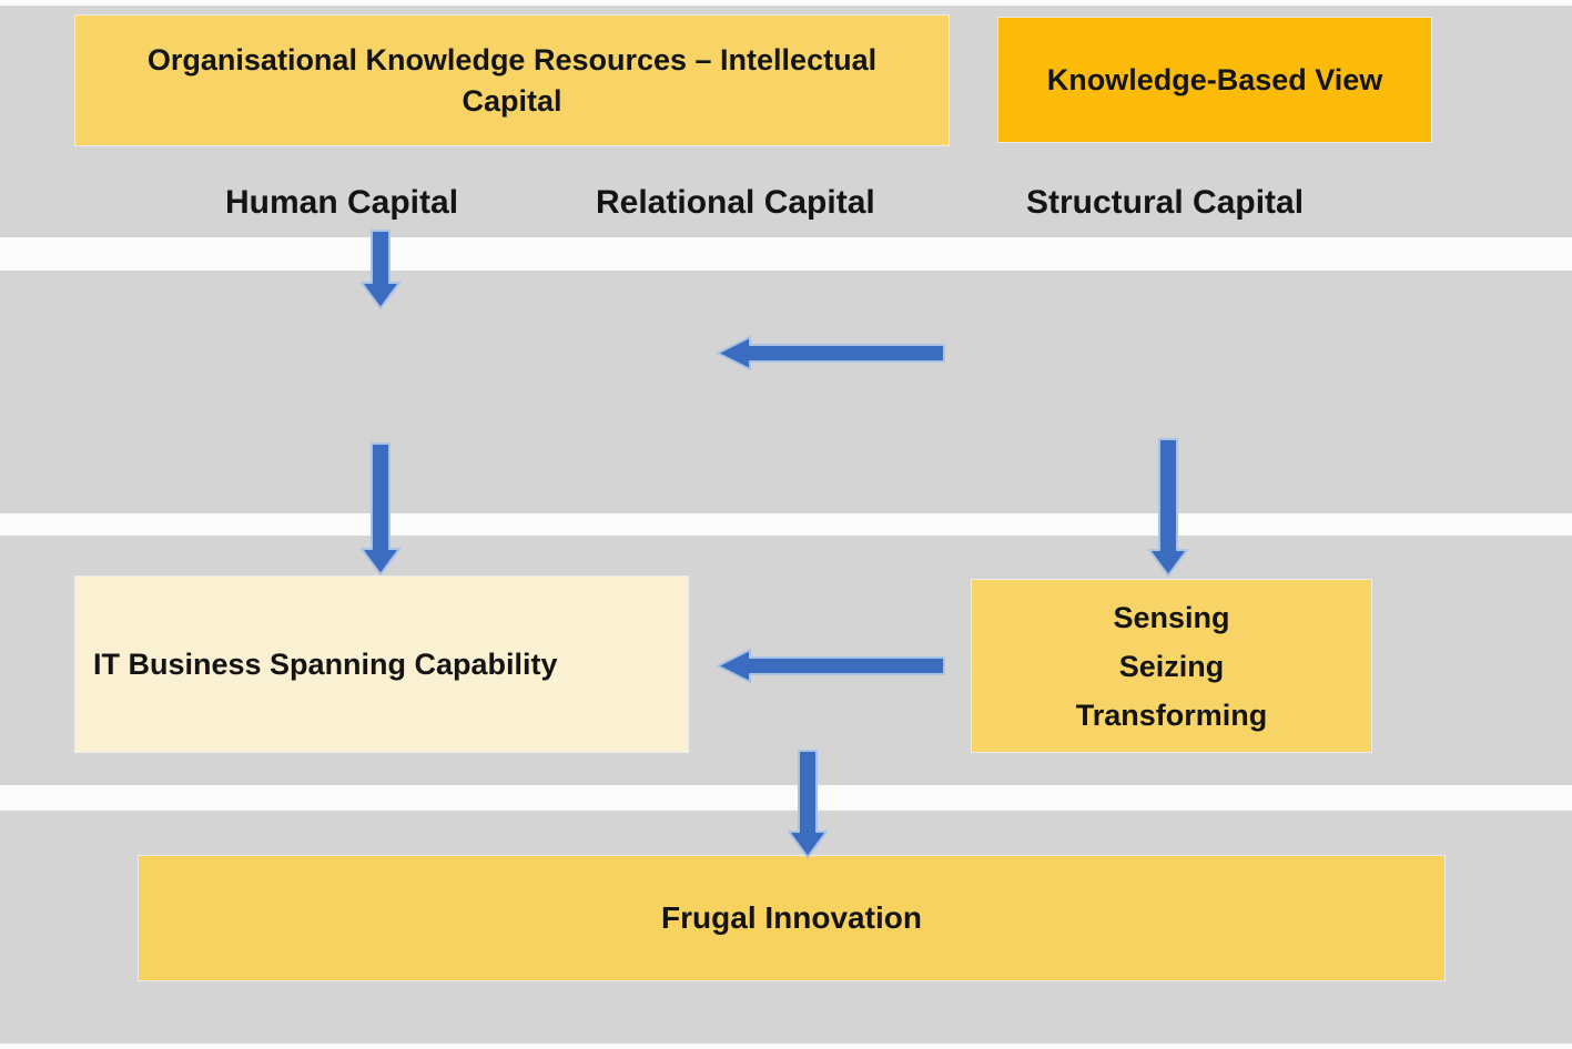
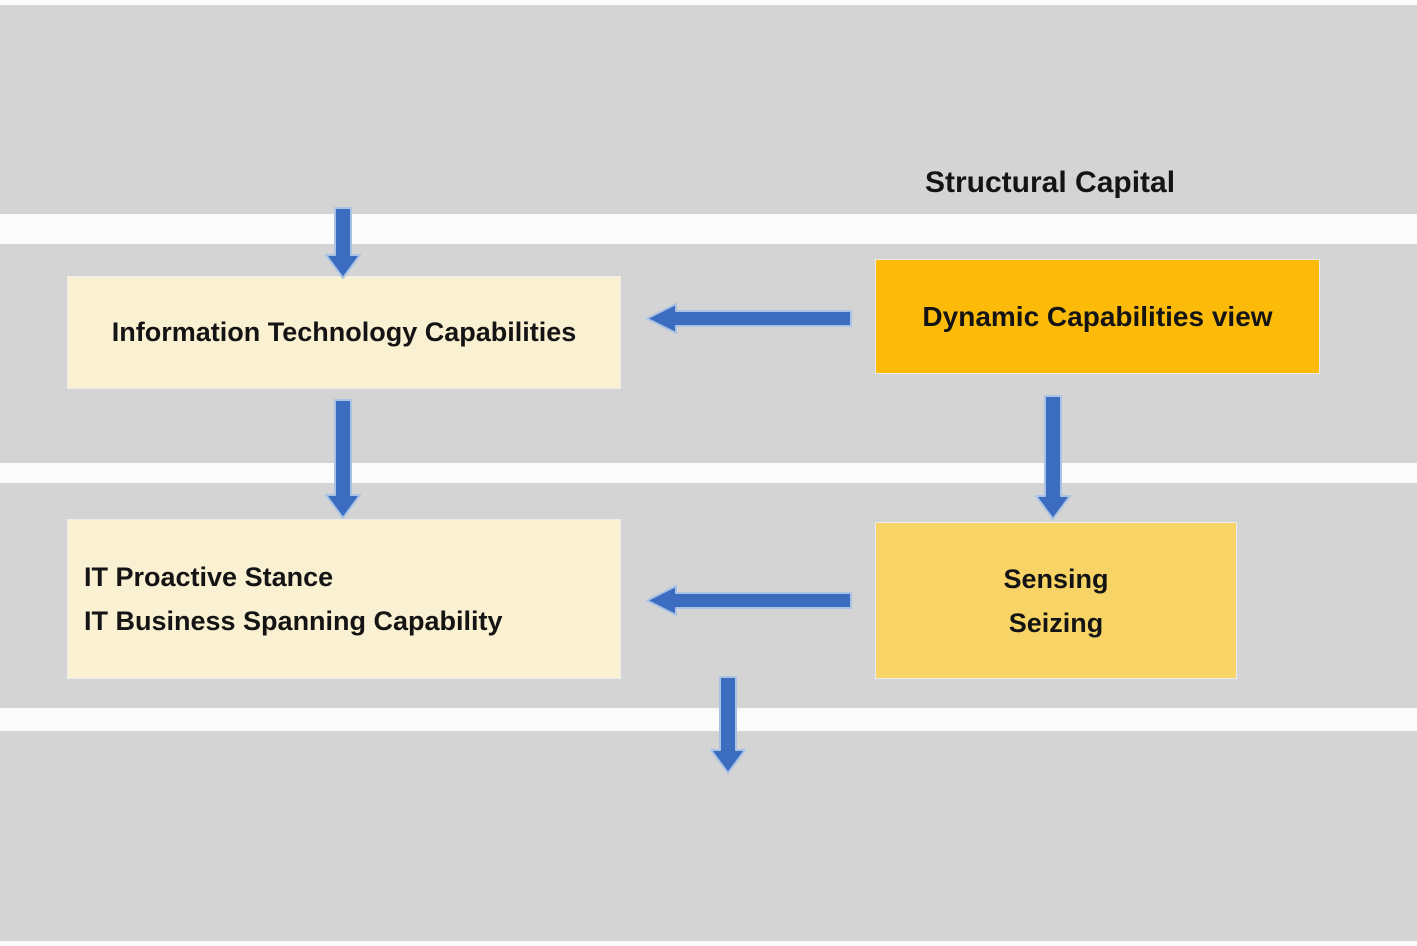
- Organisational Knowledge Resources – Intellectual Capital
- Knowledge-Based View
- Human Capital
- Relational Capital
  Structural Capital
+ Information Technology Capabilities
+ Dynamic Capabilities view
+ IT Proactive Stance
  IT Business Spanning Capability
  Sensing
  Seizing
- Transforming
- Frugal Innovation
